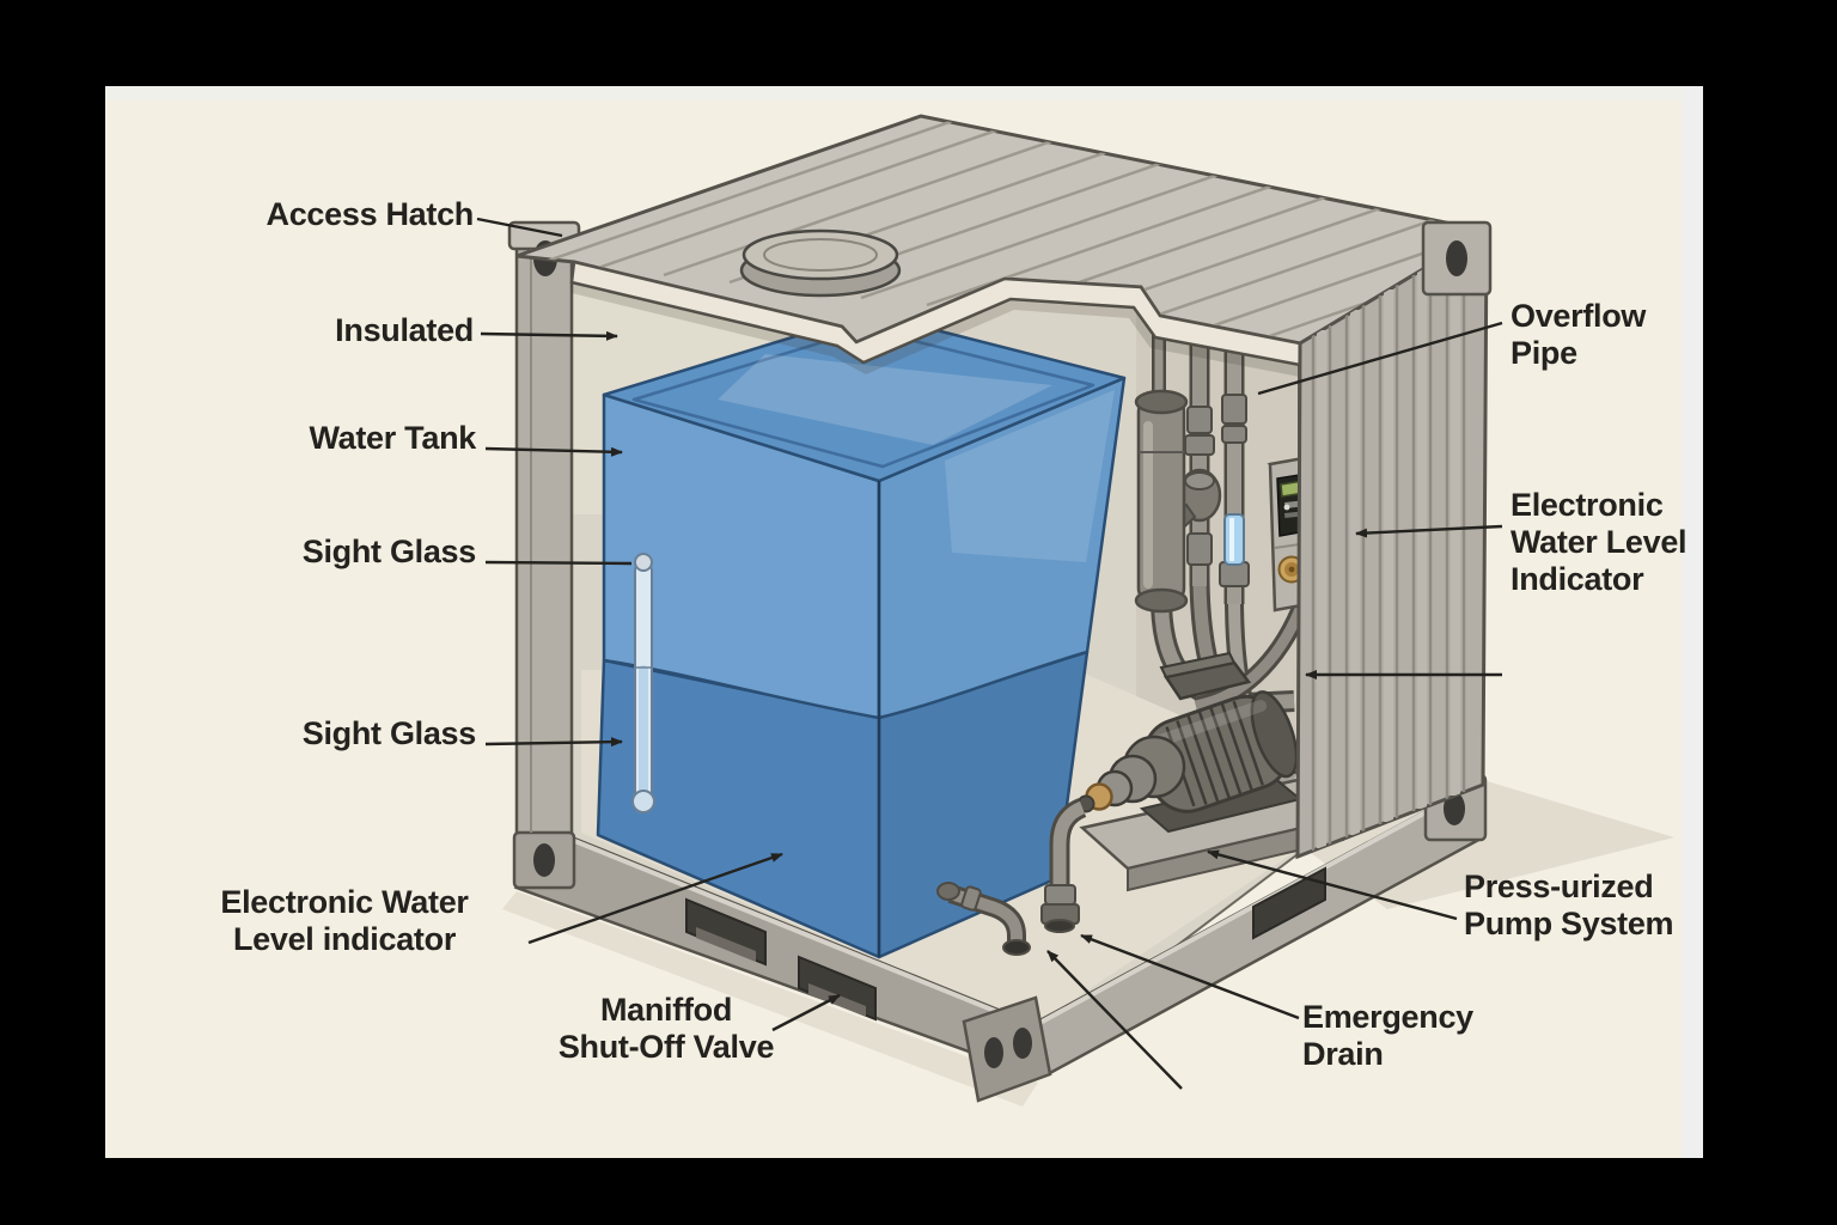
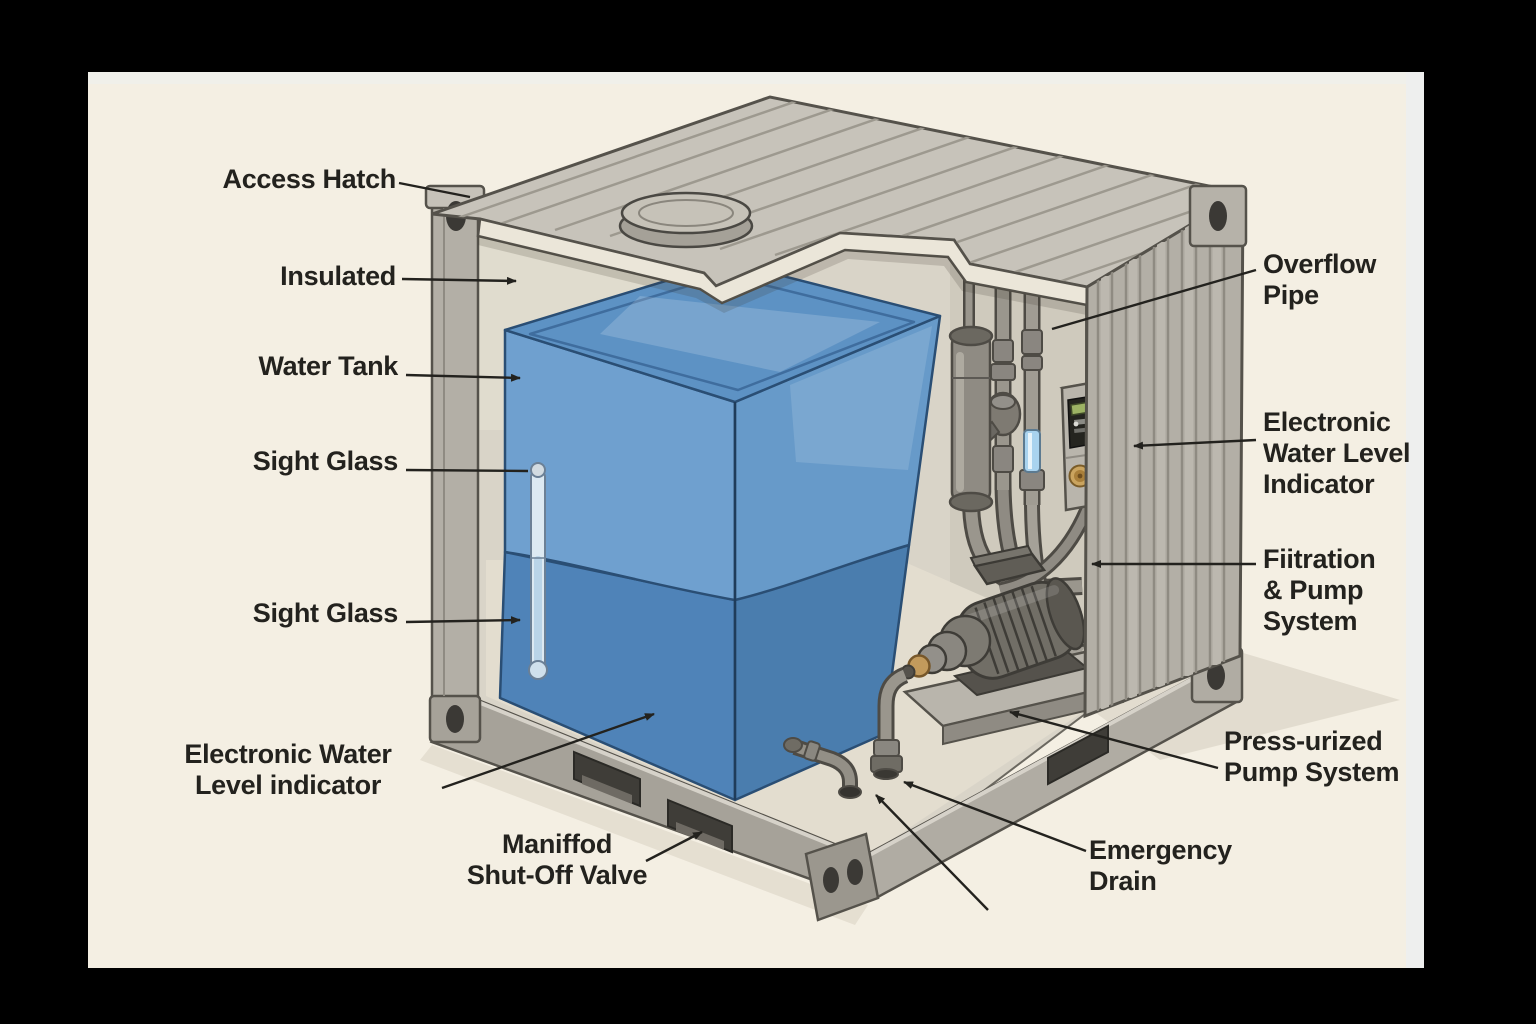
  Access Hatch
  Insulated
  Water Tank
  Sight Glass
  Sight Glass
  Electronic Water
  Level indicator
  Maniffod
  Shut-Off Valve
  Emergency
  Drain
  Press-urized
  Pump System
+ Fiitration
+ & Pump
+ System
  Electronic
  Water Level
  Indicator
  Overflow
  Pipe
